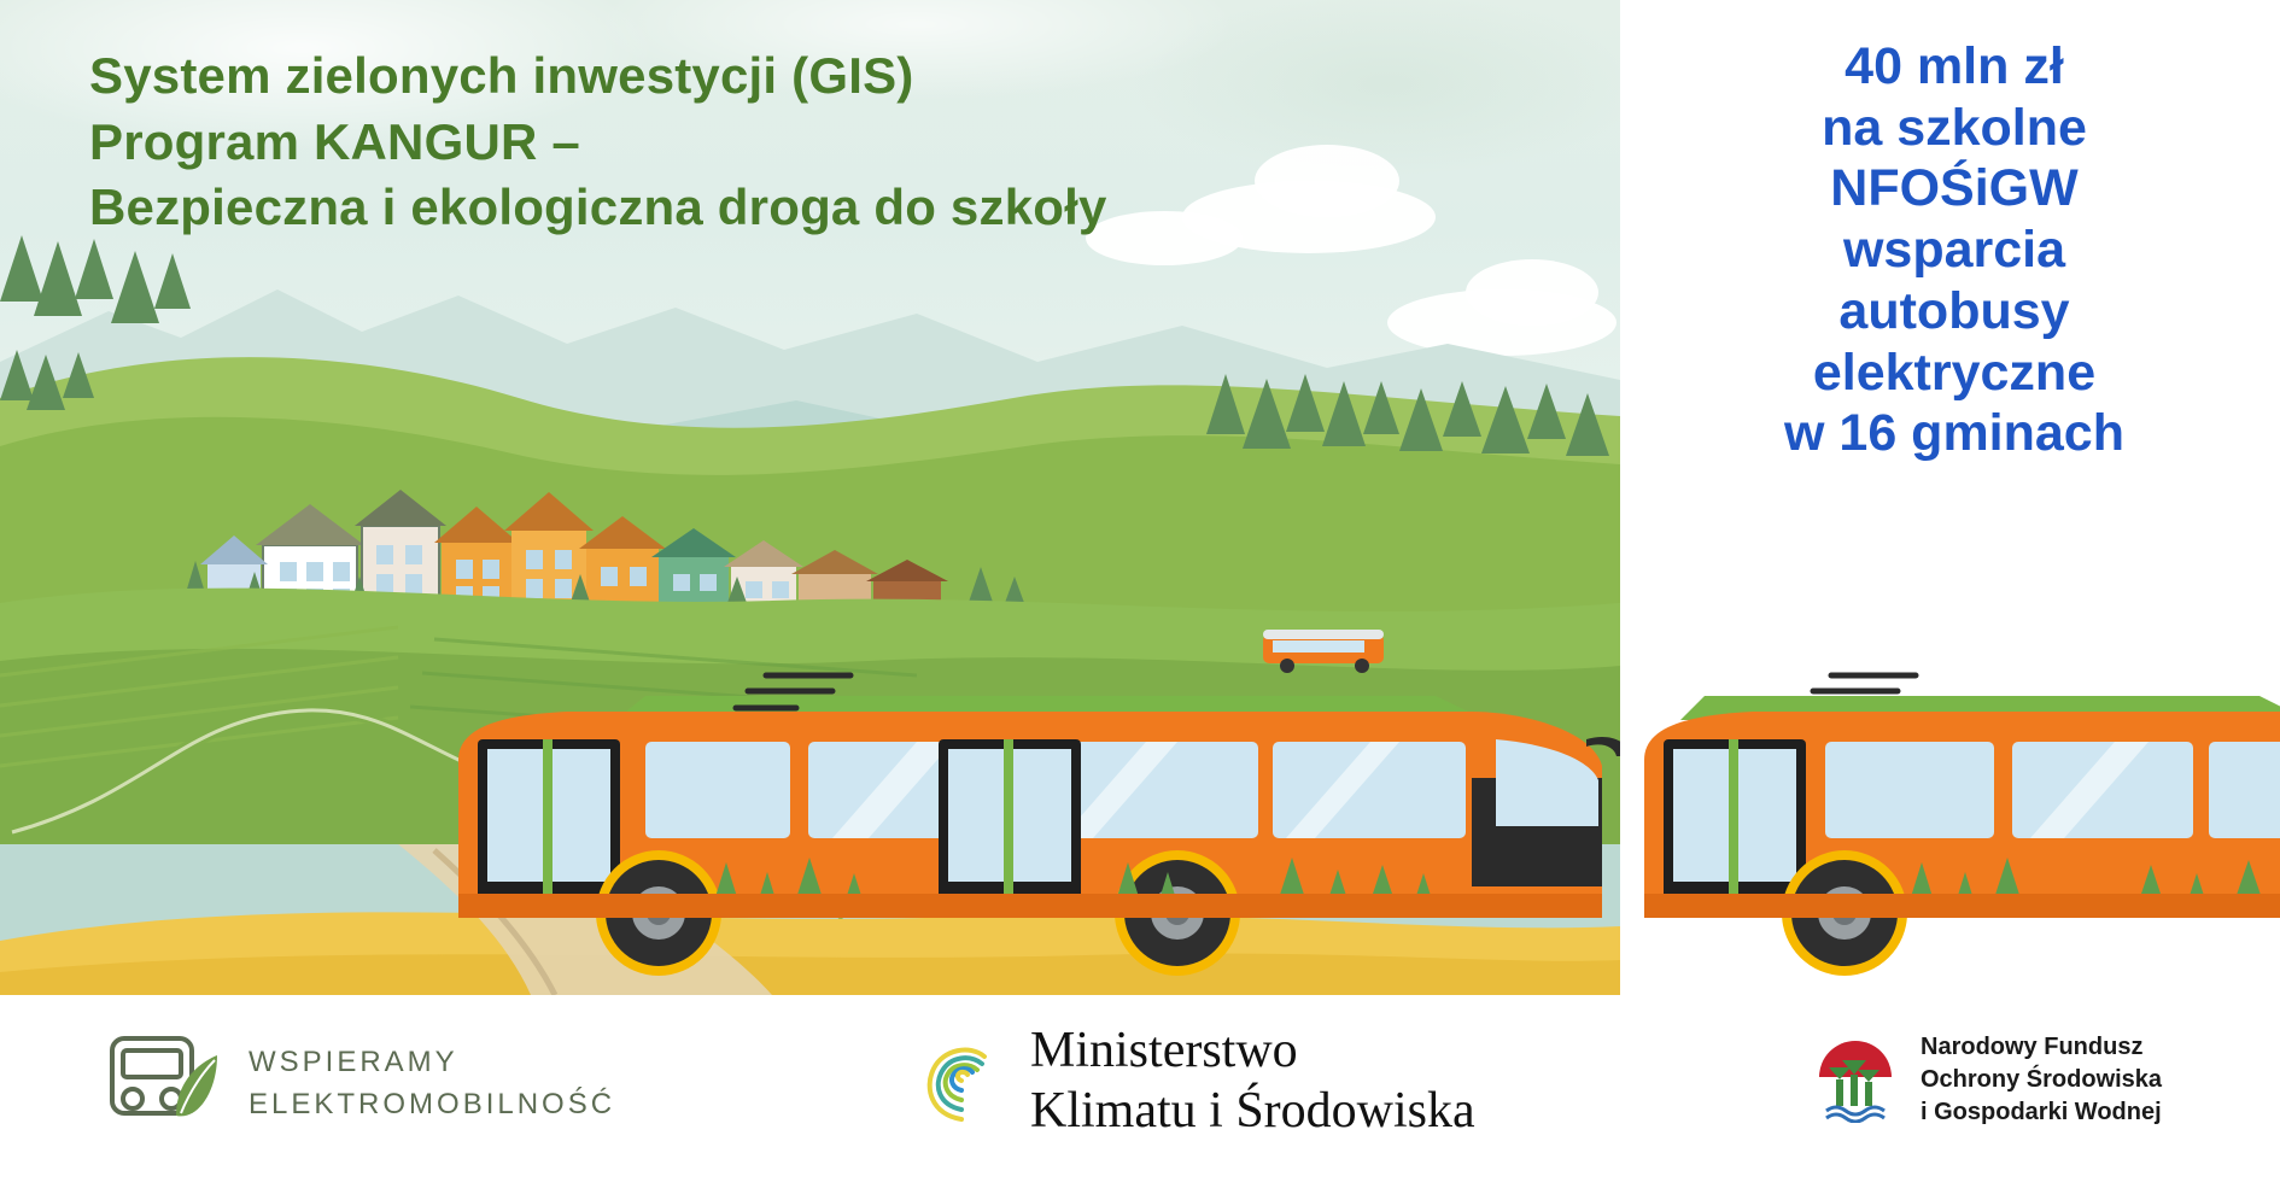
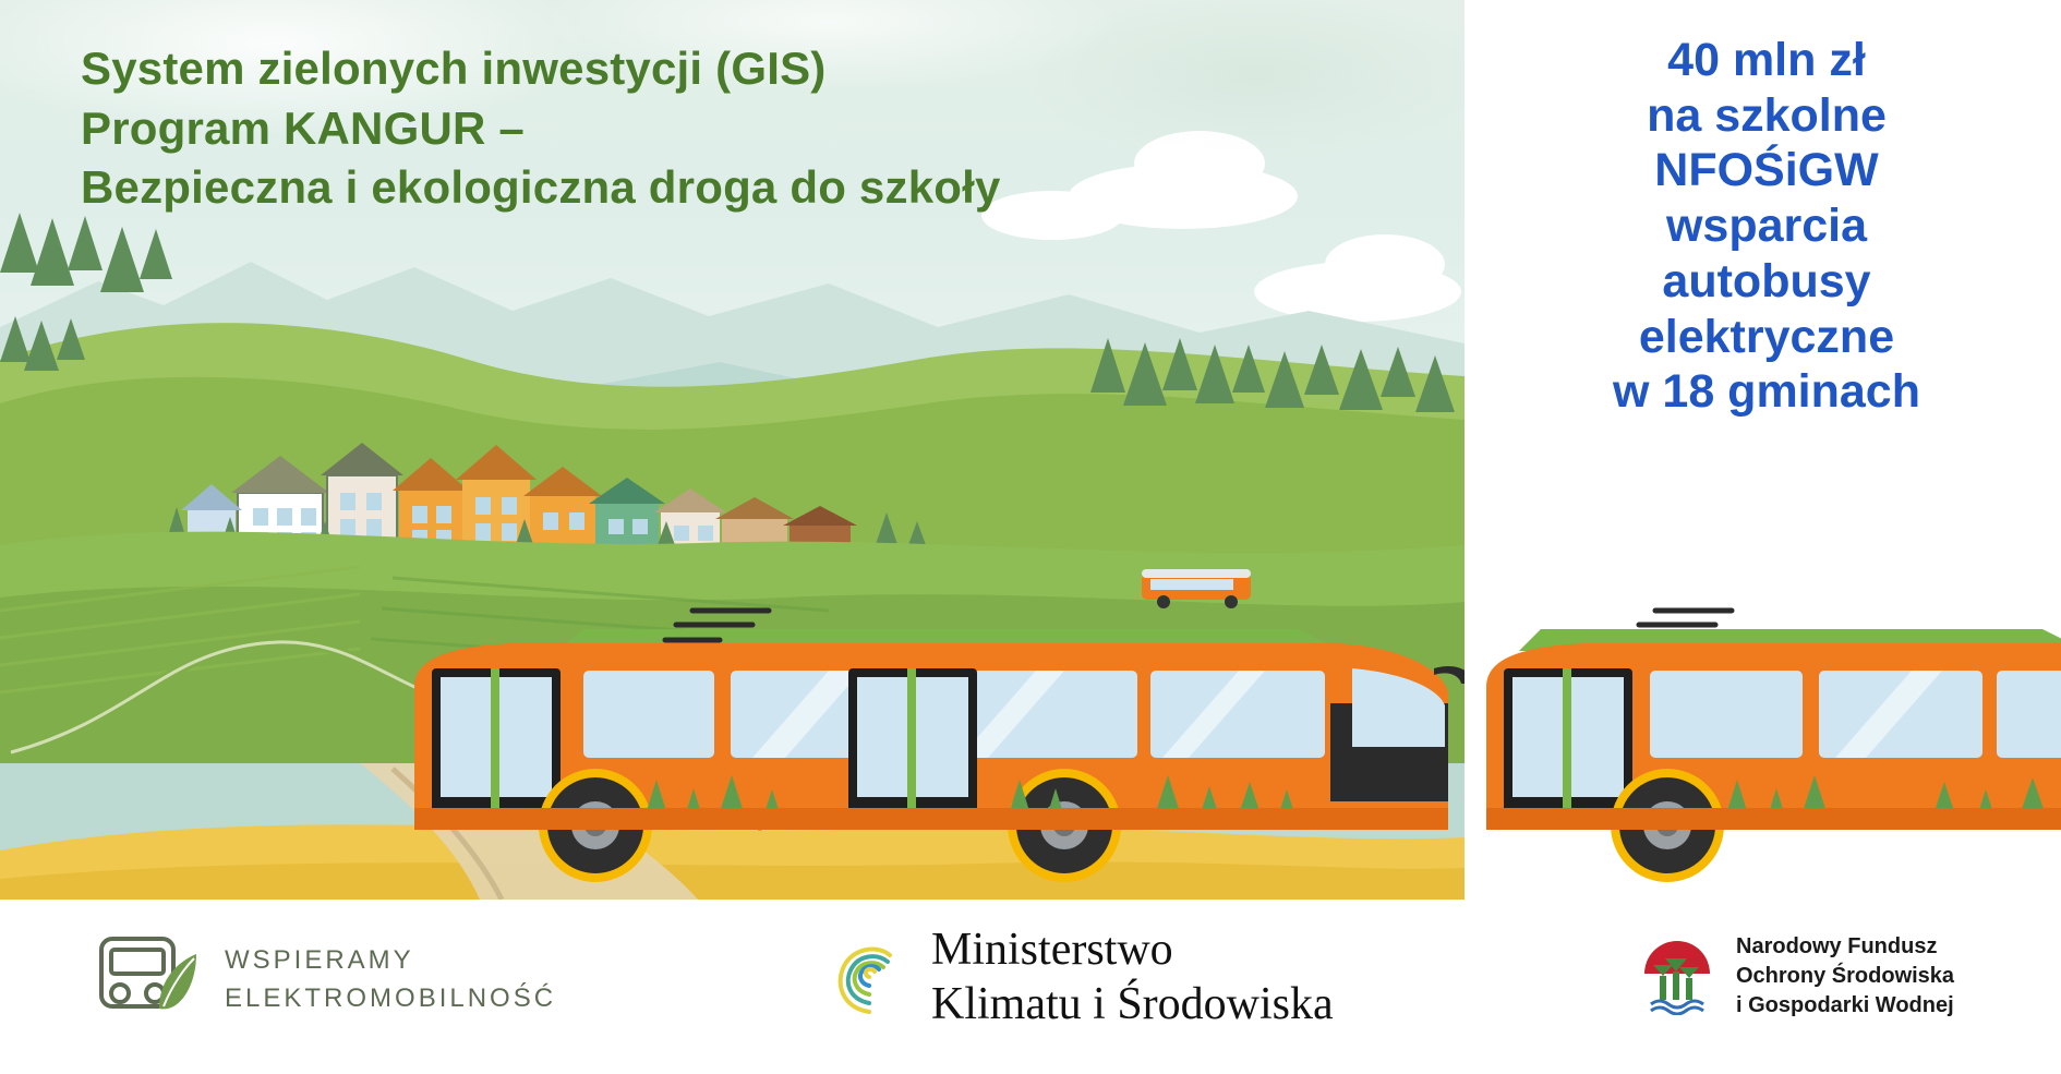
  System zielonych inwestycji (GIS)
  Program KANGUR –
  Bezpieczna i ekologiczna droga do szkoły
  40 mln zł
  na szkolne
  NFOŚiGW
  wsparcia
  autobusy
  elektryczne
- w 16 gminach
+ w 18 gminach
  WSPIERAMY
  ELEKTROMOBILNOŚĆ
  Ministerstwo
  Klimatu i Środowiska
  Narodowy Fundusz
  Ochrony Środowiska
  i Gospodarki Wodnej
